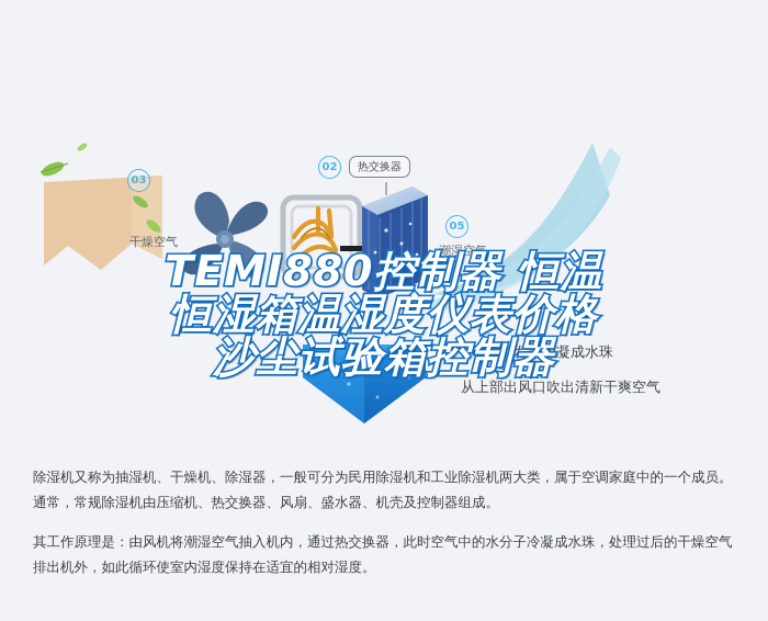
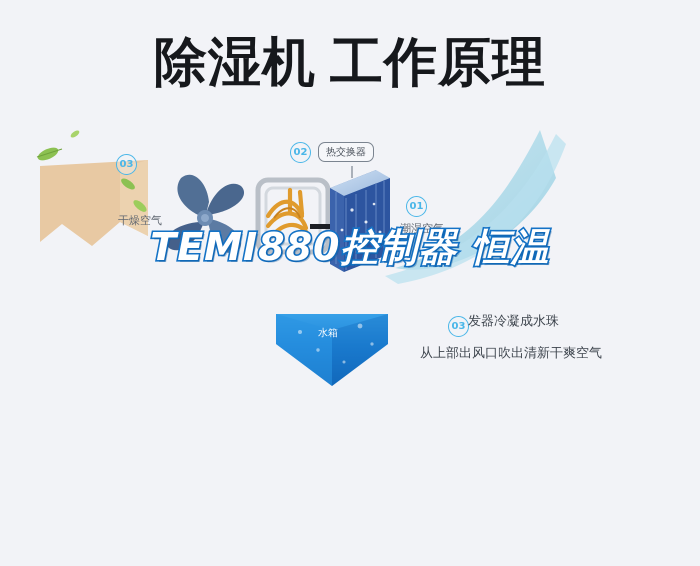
+ 除湿机 工作原理
  03
  02
- 05
+ 01
  03
  热交换器
  干燥空气
  潮湿空气
  水箱
  发器冷凝成水珠
  从上部出风口吹出清新干爽空气
  TEMI880控制器 恒温
- 恒湿箱温湿度仪表价格
- 沙尘试验箱控制器
- 除湿机又称为抽湿机、干燥机、除湿器，一般可分为民用除湿机和工业除湿机两大类，属于空调家庭中的一个成员。通常，常规除湿机由压缩机、热交换器、风扇、盛水器、机壳及控制器组成。
- 其工作原理是：由风机将潮湿空气抽入机内，通过热交换器，此时空气中的水分子冷凝成水珠，处理过后的干燥空气排出机外，如此循环使室内湿度保持在适宜的相对湿度。
